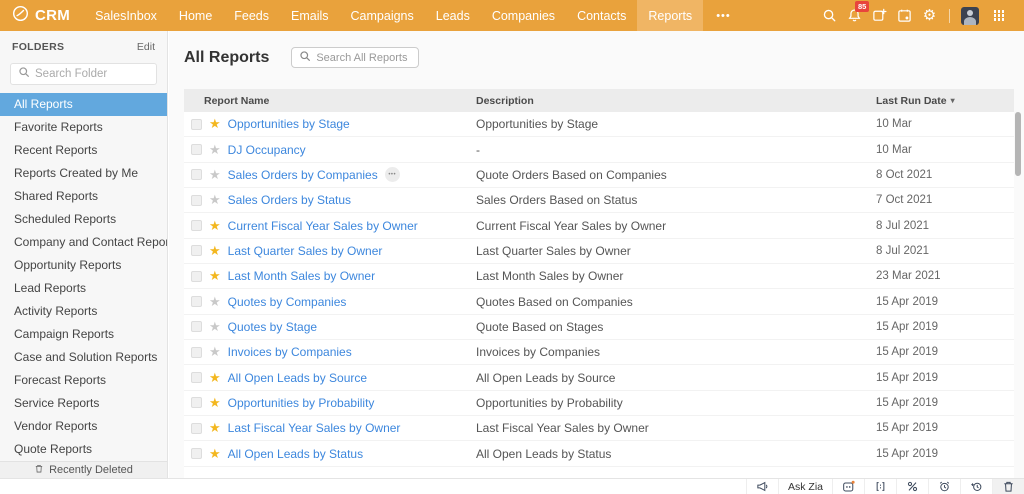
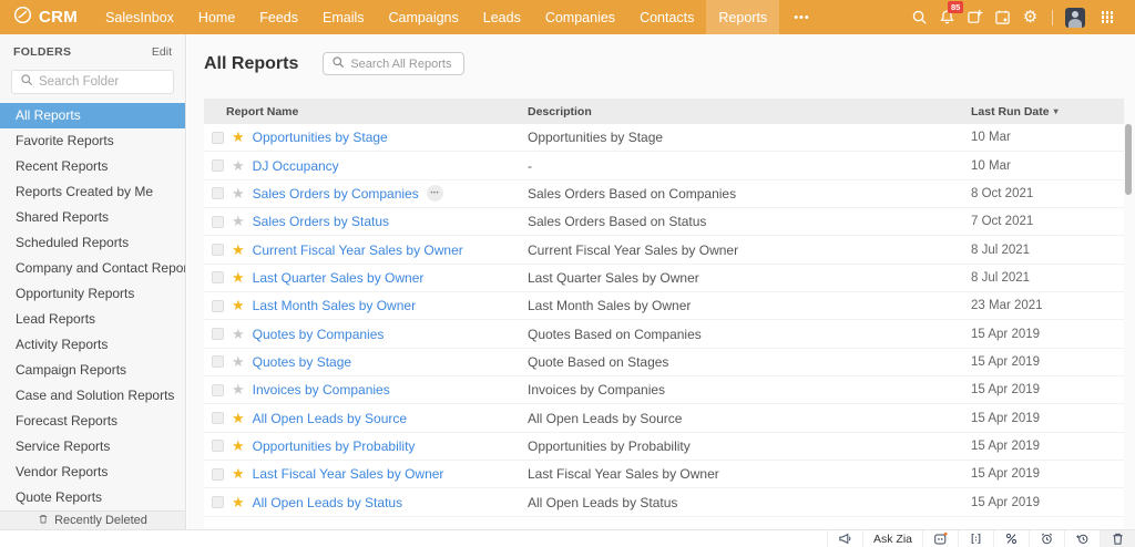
  CRM
  SalesInbox
  Home
  Feeds
  Emails
  Campaigns
  Leads
  Companies
  Contacts
  Reports
  •••
  85
  ⚙
  FOLDERS
  Edit
  Search Folder
  All Reports
  Favorite Reports
  Recent Reports
  Reports Created by Me
  Shared Reports
  Scheduled Reports
  Company and Contact Repo
  Opportunity Reports
  Lead Reports
  Activity Reports
  Campaign Reports
  Case and Solution Reports
  Forecast Reports
  Service Reports
  Vendor Reports
  Quote Reports
  Recently Deleted
  All Reports
  Search All Reports
  Report Name
  Description
  Last Run Date
  ▾
  ★
  Opportunities by Stage
  Opportunities by Stage
  10 Mar
  ★
  DJ Occupancy
  -
  10 Mar
  ★
  Sales Orders by Companies
- Quote Orders Based on Companies
+ Sales Orders Based on Companies
  8 Oct 2021
  ★
  Sales Orders by Status
  Sales Orders Based on Status
  7 Oct 2021
  ★
  Current Fiscal Year Sales by Owner
  Current Fiscal Year Sales by Owner
  8 Jul 2021
  ★
  Last Quarter Sales by Owner
  Last Quarter Sales by Owner
  8 Jul 2021
  ★
  Last Month Sales by Owner
  Last Month Sales by Owner
  23 Mar 2021
  ★
  Quotes by Companies
  Quotes Based on Companies
  15 Apr 2019
  ★
  Quotes by Stage
  Quote Based on Stages
  15 Apr 2019
  ★
  Invoices by Companies
  Invoices by Companies
  15 Apr 2019
  ★
  All Open Leads by Source
  All Open Leads by Source
  15 Apr 2019
  ★
  Opportunities by Probability
  Opportunities by Probability
  15 Apr 2019
  ★
  Last Fiscal Year Sales by Owner
  Last Fiscal Year Sales by Owner
  15 Apr 2019
  ★
  All Open Leads by Status
  All Open Leads by Status
  15 Apr 2019
  Ask Zia
